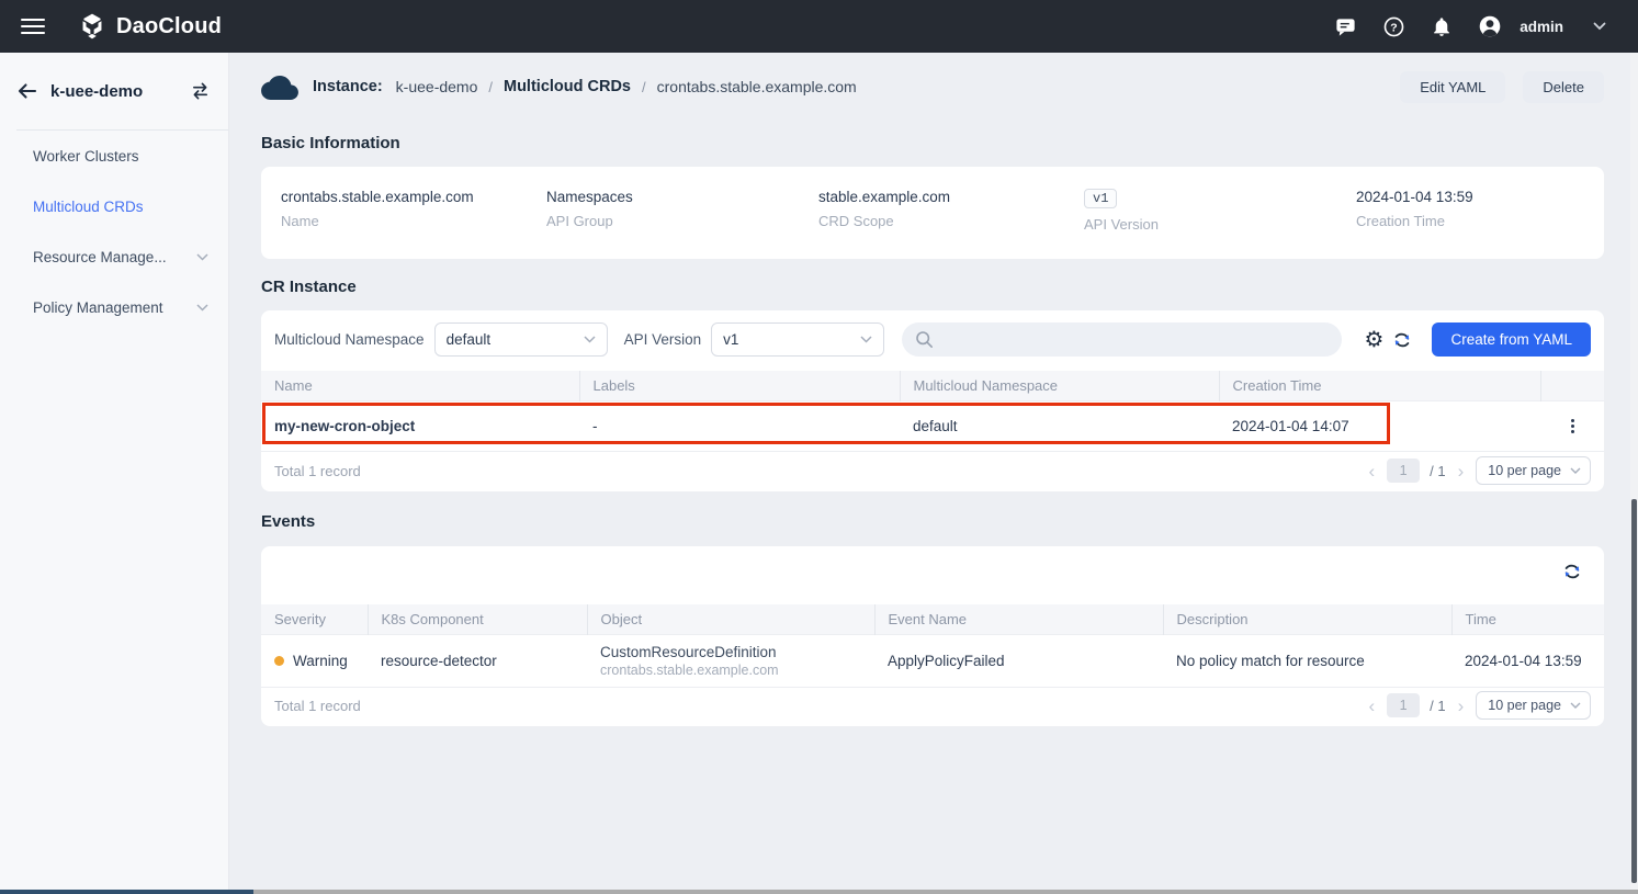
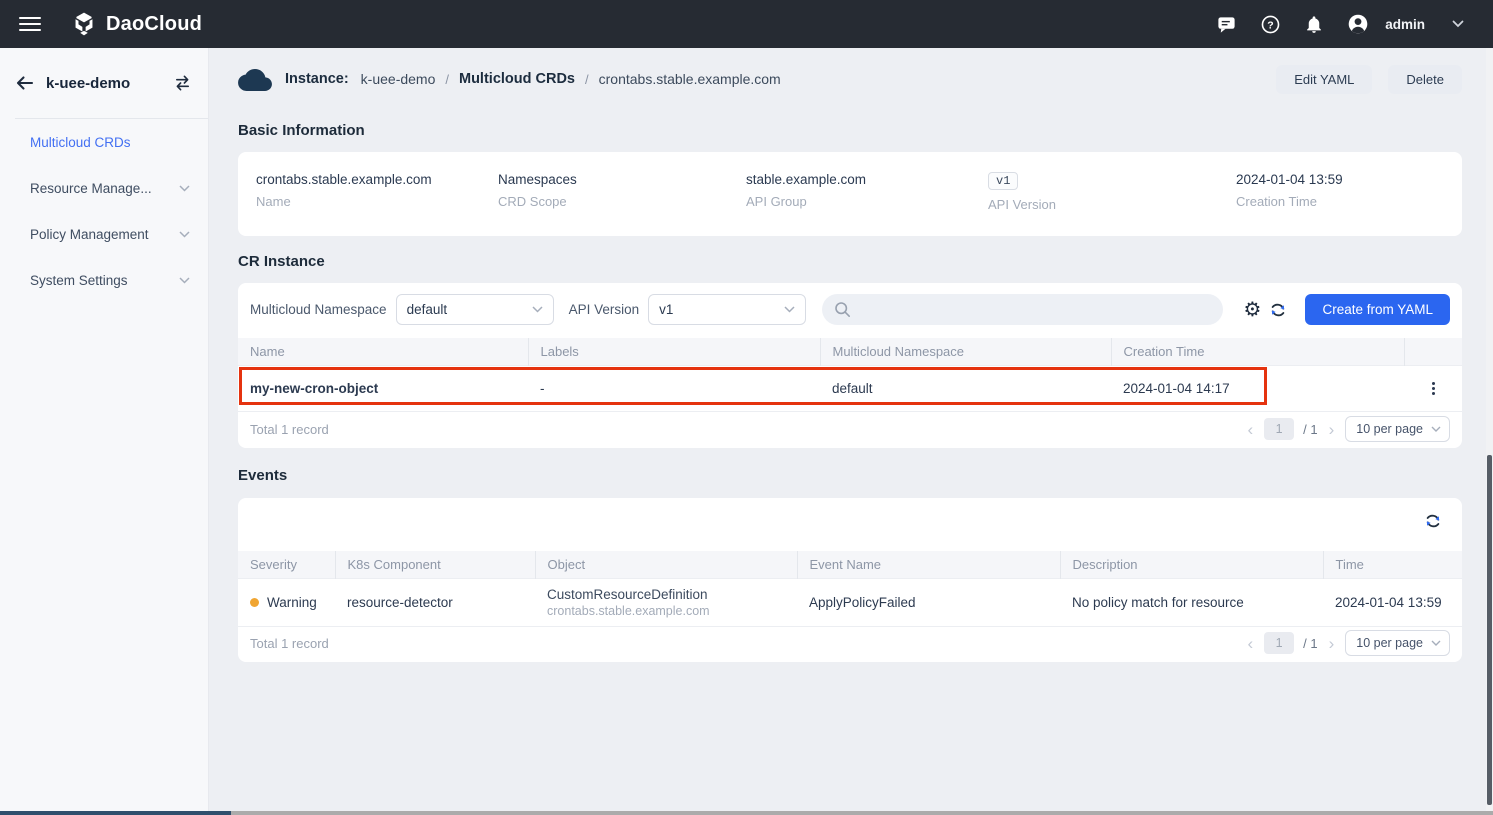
  DaoCloud
  ?
  admin
  k-uee-demo
- Worker Clusters
  Multicloud CRDs
  Resource Manage...
  Policy Management
+ System Settings
  Instance:
  k-uee-demo
  /
  Multicloud CRDs
  /
  crontabs.stable.example.com
  Edit YAML
  Delete
  Basic Information
  crontabs.stable.example.com
  Name
  Namespaces
- API Group
+ CRD Scope
  stable.example.com
- CRD Scope
+ API Group
  v1
  API Version
  2024-01-04 13:59
  Creation Time
  CR Instance
  Multicloud Namespace
  default
  API Version
  v1
  ⚙
  Create from YAML
  Name	Labels	Multicloud Namespace	Creation Time
- my-new-cron-object	-	default	2024-01-04 14:07
+ my-new-cron-object	-	default	2024-01-04 14:17
  Total 1 record
  ‹
  1
  / 1
  ›
  10 per page
  Events
  Severity	K8s Component	Object	Event Name	Description	Time
  Warning	resource-detector	CustomResourceDefinition crontabs.stable.example.com	ApplyPolicyFailed	No policy match for resource	2024-01-04 13:59
  Total 1 record
  ‹
  1
  / 1
  ›
  10 per page
